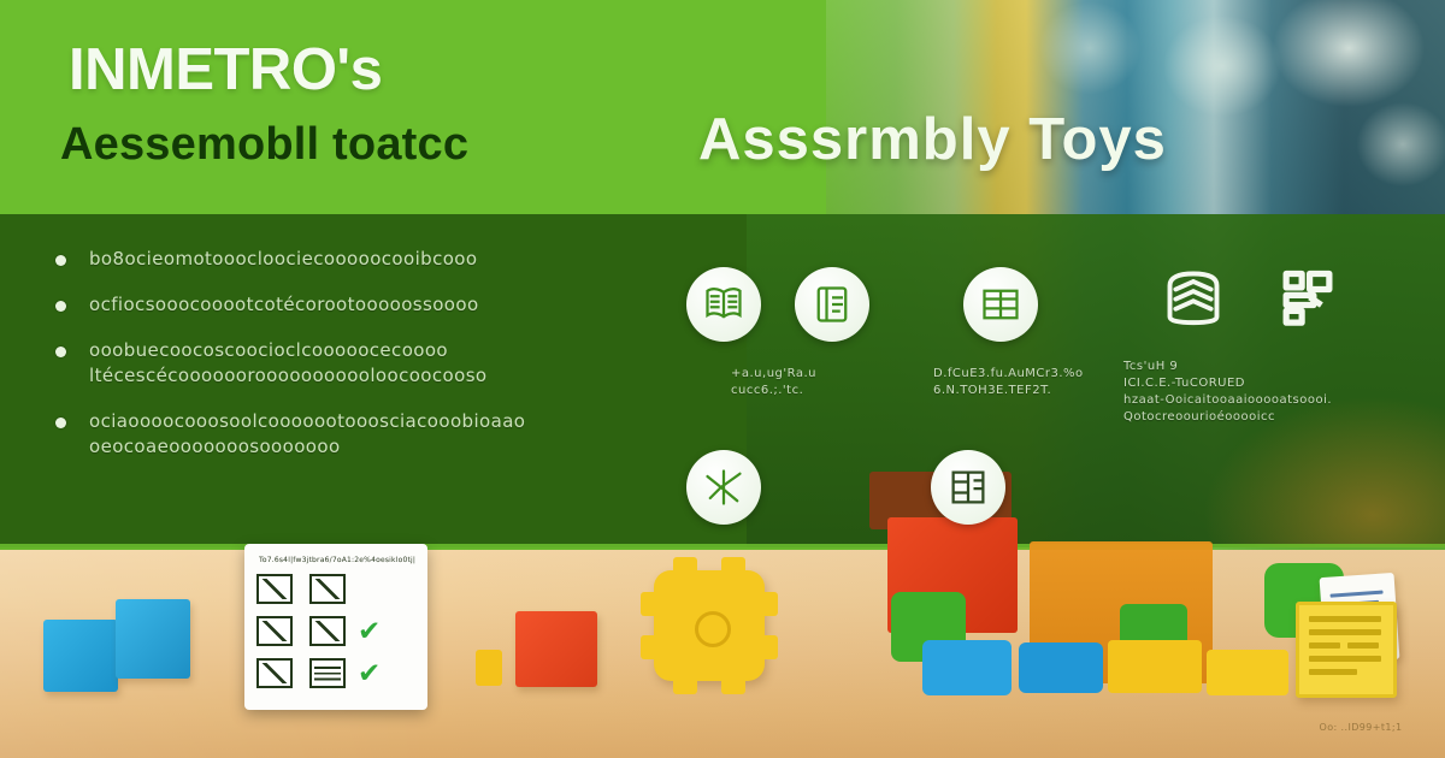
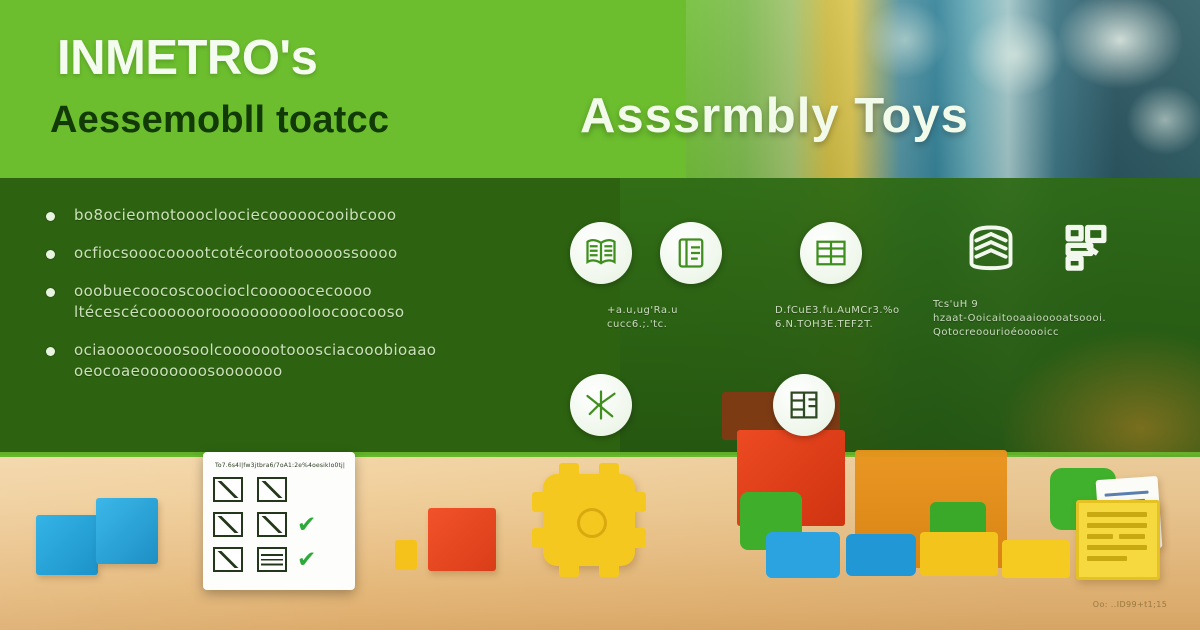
  INMETRO's
  Aessemobll toatcc
  Asssrmbly Toys
  bo8ocieomotooocloociecooooocooibcooo
  ocfiocsooocooootcotécorootooooossoooo
  ooobuecoocoscoocioclcooooocecoooo ltécescécoooooorooooooooooloocoocooso
  ociaoooocooosoolcooooootooosciacooobioaao oeocoaeooooooosooooooo
  +a.u,ug'Ra.u
  cucc6.;.'tc.
  D.fCuE3.fu.AuMCr3.%o
  6.N.TOH3E.TEF2T.
  Tcs'uH 9
- ICI.C.E.-TuCORUED
  hzaat-Ooicaitooaaiooooatsoooi.
  Qotocreoourioéooooicc
  ✔
  ✔
- Oo: ..ID99+t1;1
+ Oo: ..ID99+t1;15
